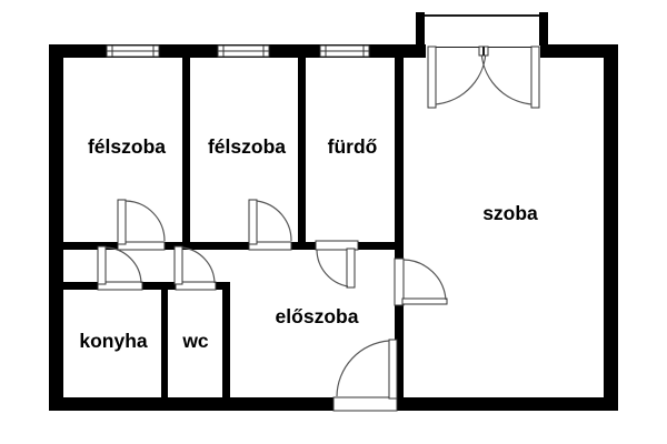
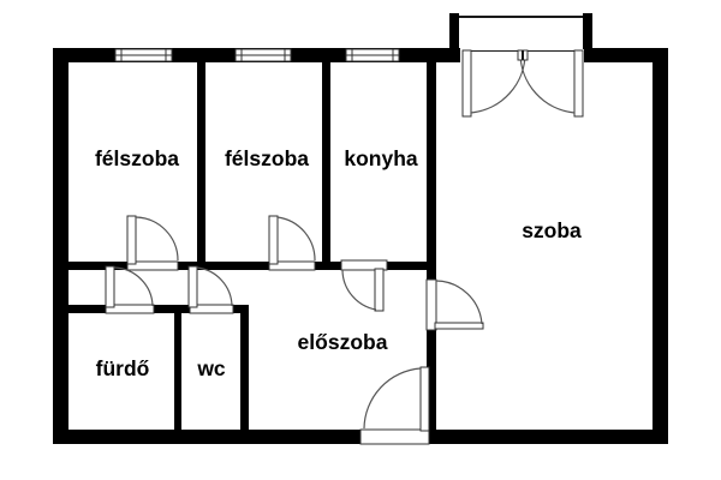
  félszoba
  félszoba
- fürdő
+ konyha
  szoba
  előszoba
- konyha
+ fürdő
  wc
